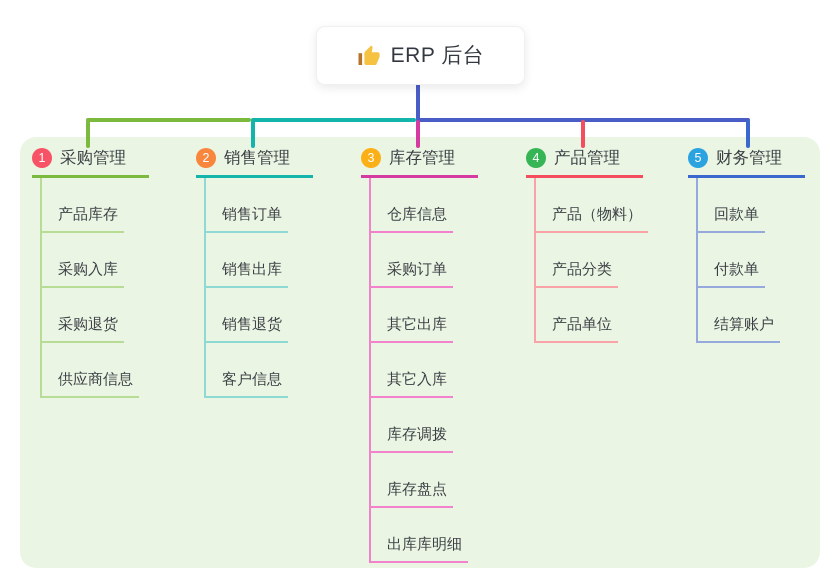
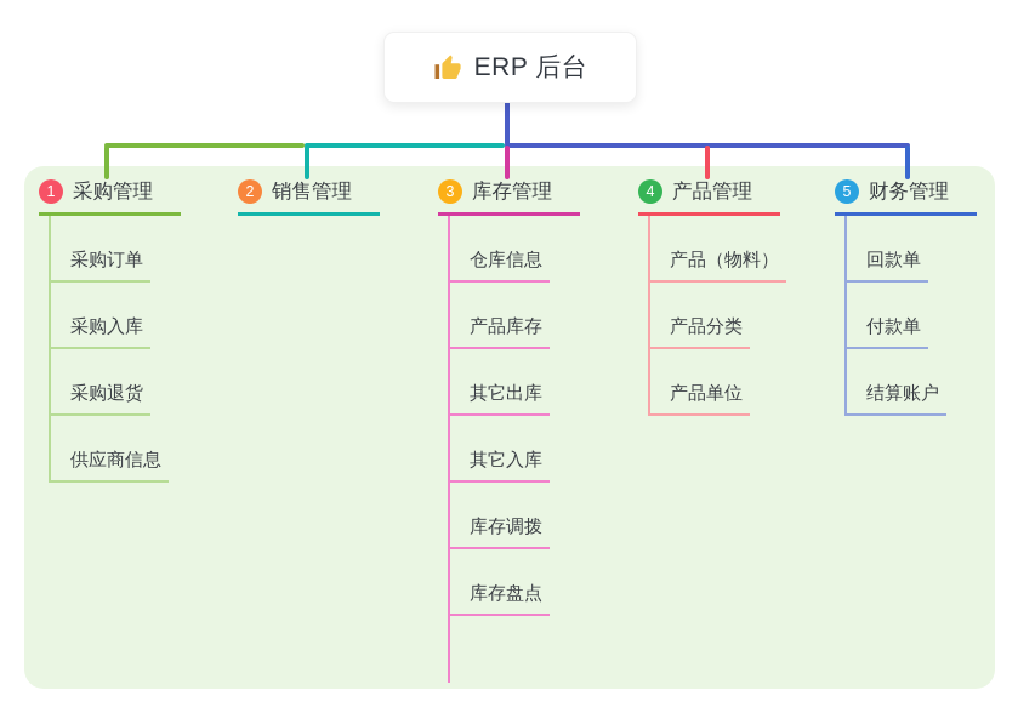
  ERP 后台
  1
  采购管理
- 产品库存
+ 采购订单
  采购入库
  采购退货
  供应商信息
  2
  销售管理
- 销售订单
- 销售出库
- 销售退货
- 客户信息
  3
  库存管理
  仓库信息
- 采购订单
+ 产品库存
  其它出库
  其它入库
  库存调拨
  库存盘点
- 出库库明细
  4
  产品管理
  产品（物料）
  产品分类
  产品单位
  5
  财务管理
  回款单
  付款单
  结算账户
